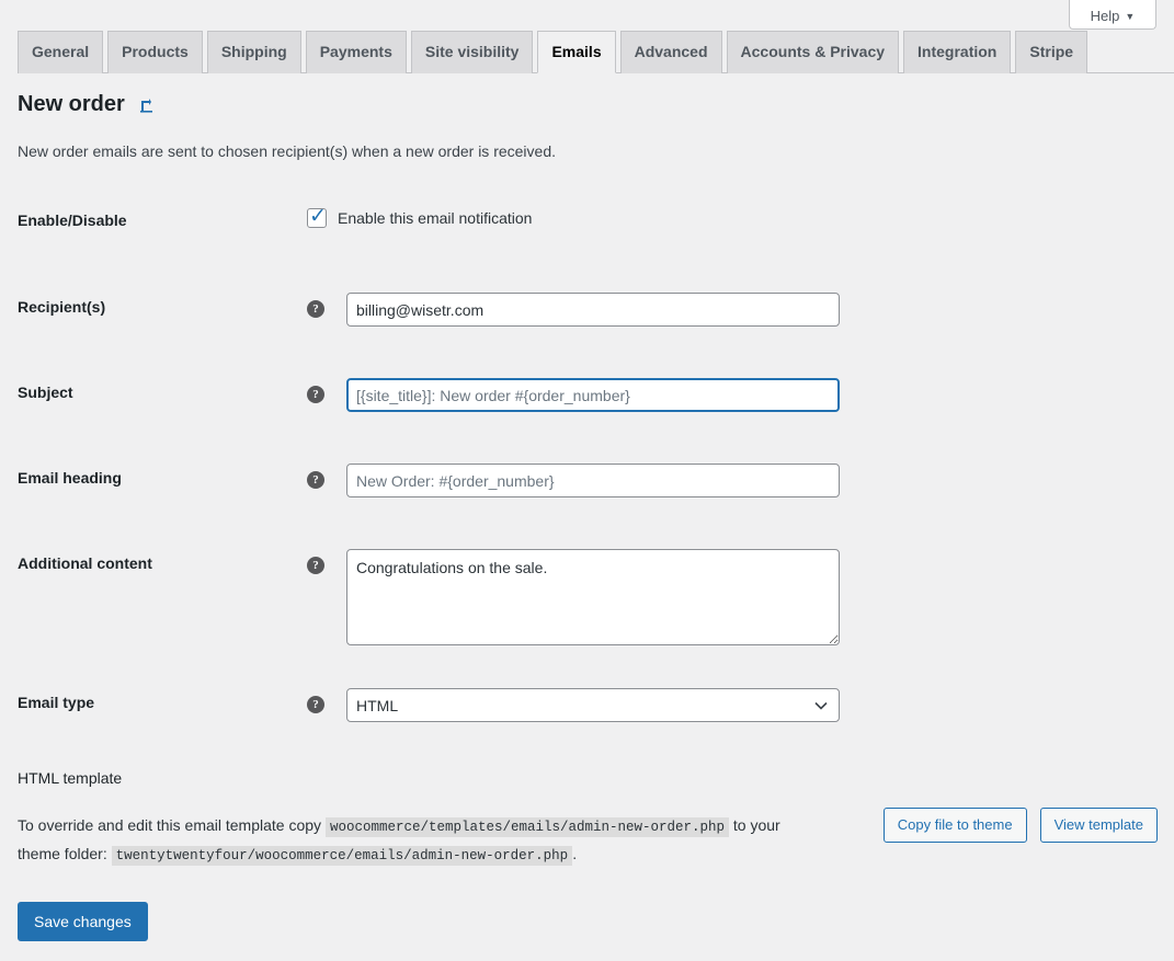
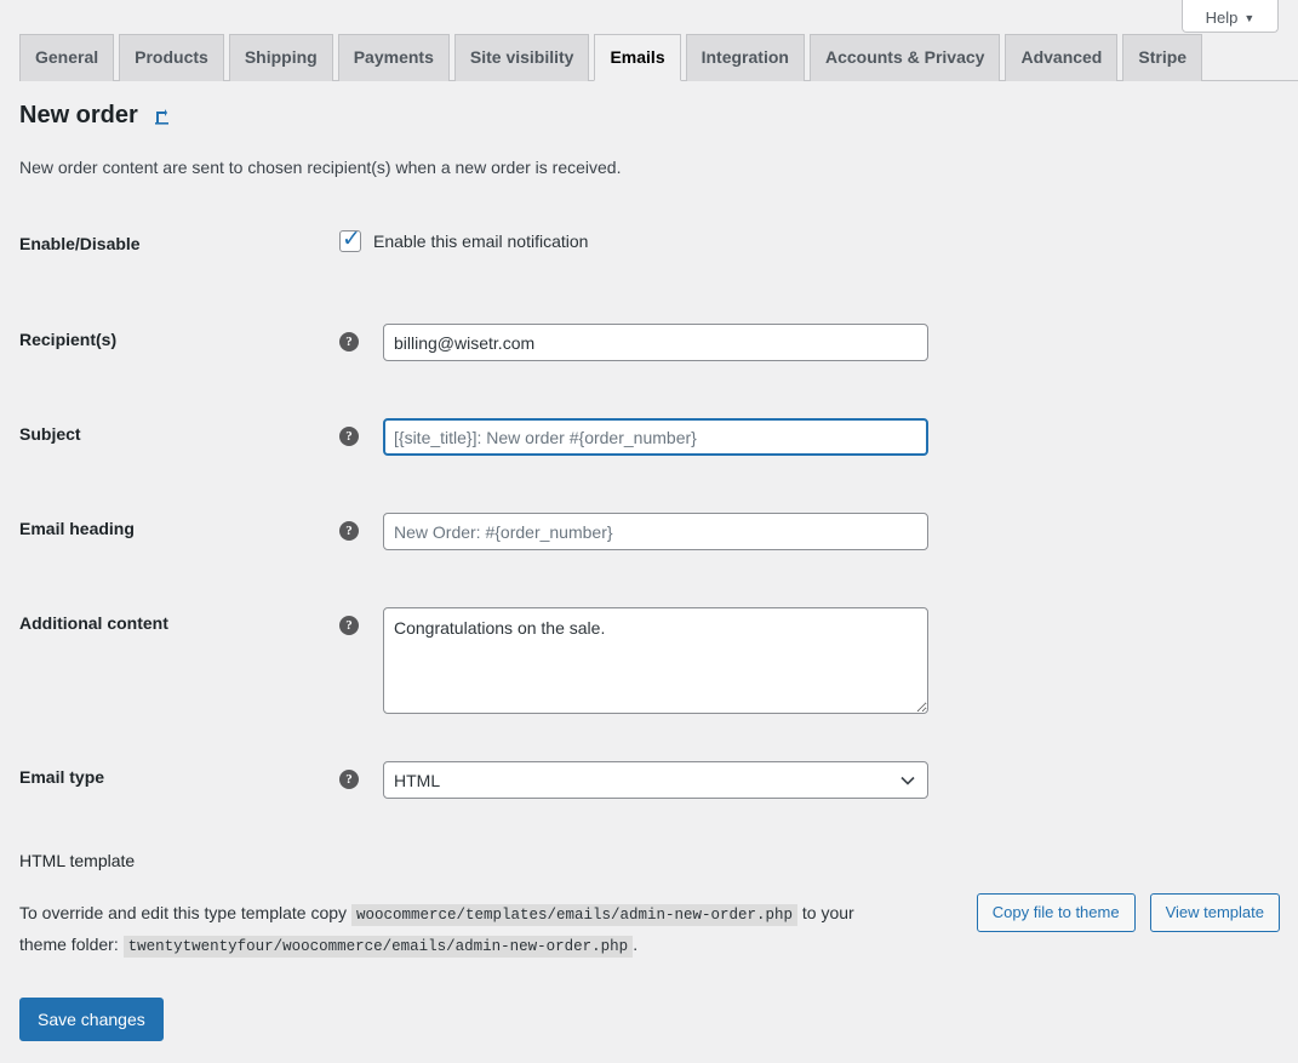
  Help
  ▼
  General
  Products
  Shipping
  Payments
  Site visibility
  Emails
- Advanced
+ Integration
  Accounts & Privacy
- Integration
+ Advanced
  Stripe
  New order
- New order emails are sent to chosen recipient(s) when a new order is received.
+ New order content are sent to chosen recipient(s) when a new order is received.
  Enable/Disable
  ✓
  Enable this email notification
  Recipient(s)
  ?
  billing@wisetr.com
  Subject
  ?
  [{site_title}]: New order #{order_number}
  Email heading
  ?
  New Order: #{order_number}
  Additional content
  ?
  Congratulations on the sale.
  Email type
  ?
  HTML
  HTML template
- To override and edit this email template copy woocommerce/templates/emails/admin-new-order.php to your theme folder: twentytwentyfour/woocommerce/emails/admin-new-order.php .
+ To override and edit this type template copy woocommerce/templates/emails/admin-new-order.php to your theme folder: twentytwentyfour/woocommerce/emails/admin-new-order.php .
  Copy file to theme
  View template
  Save changes
